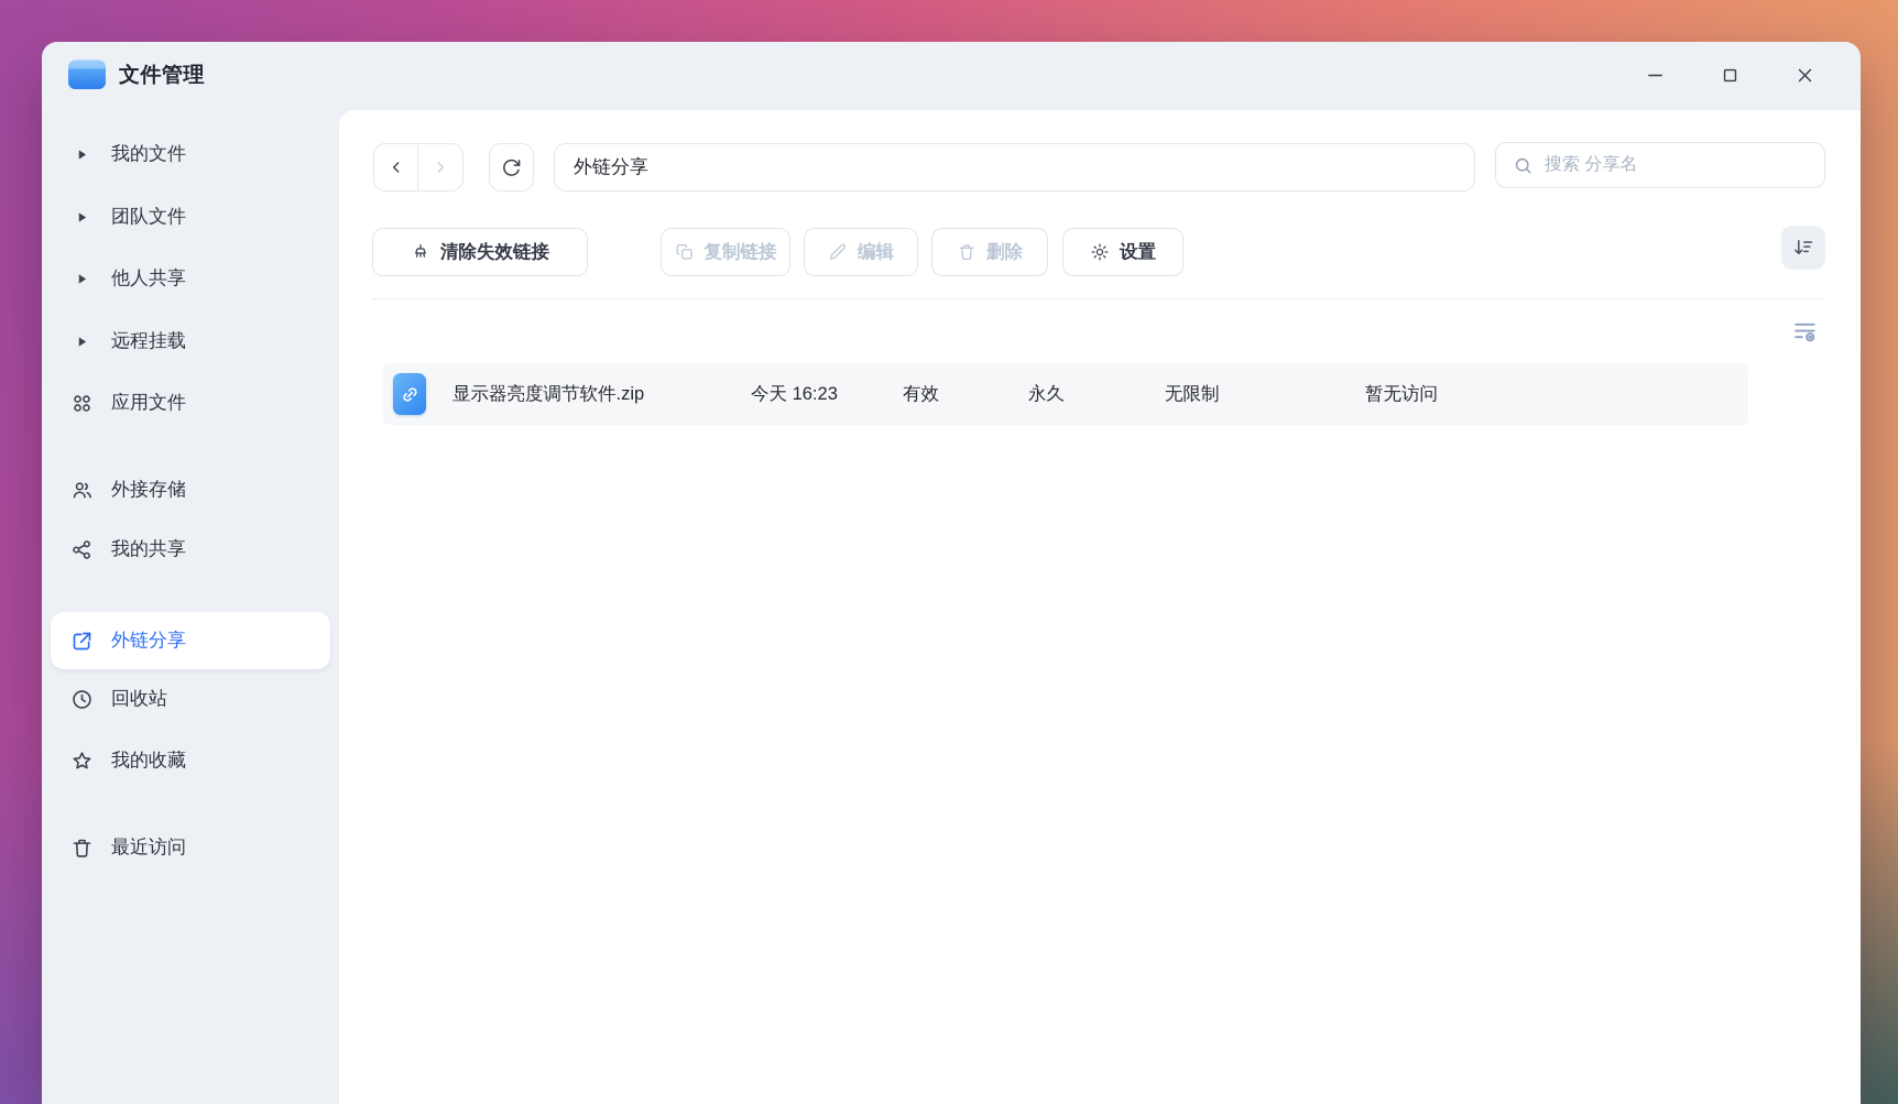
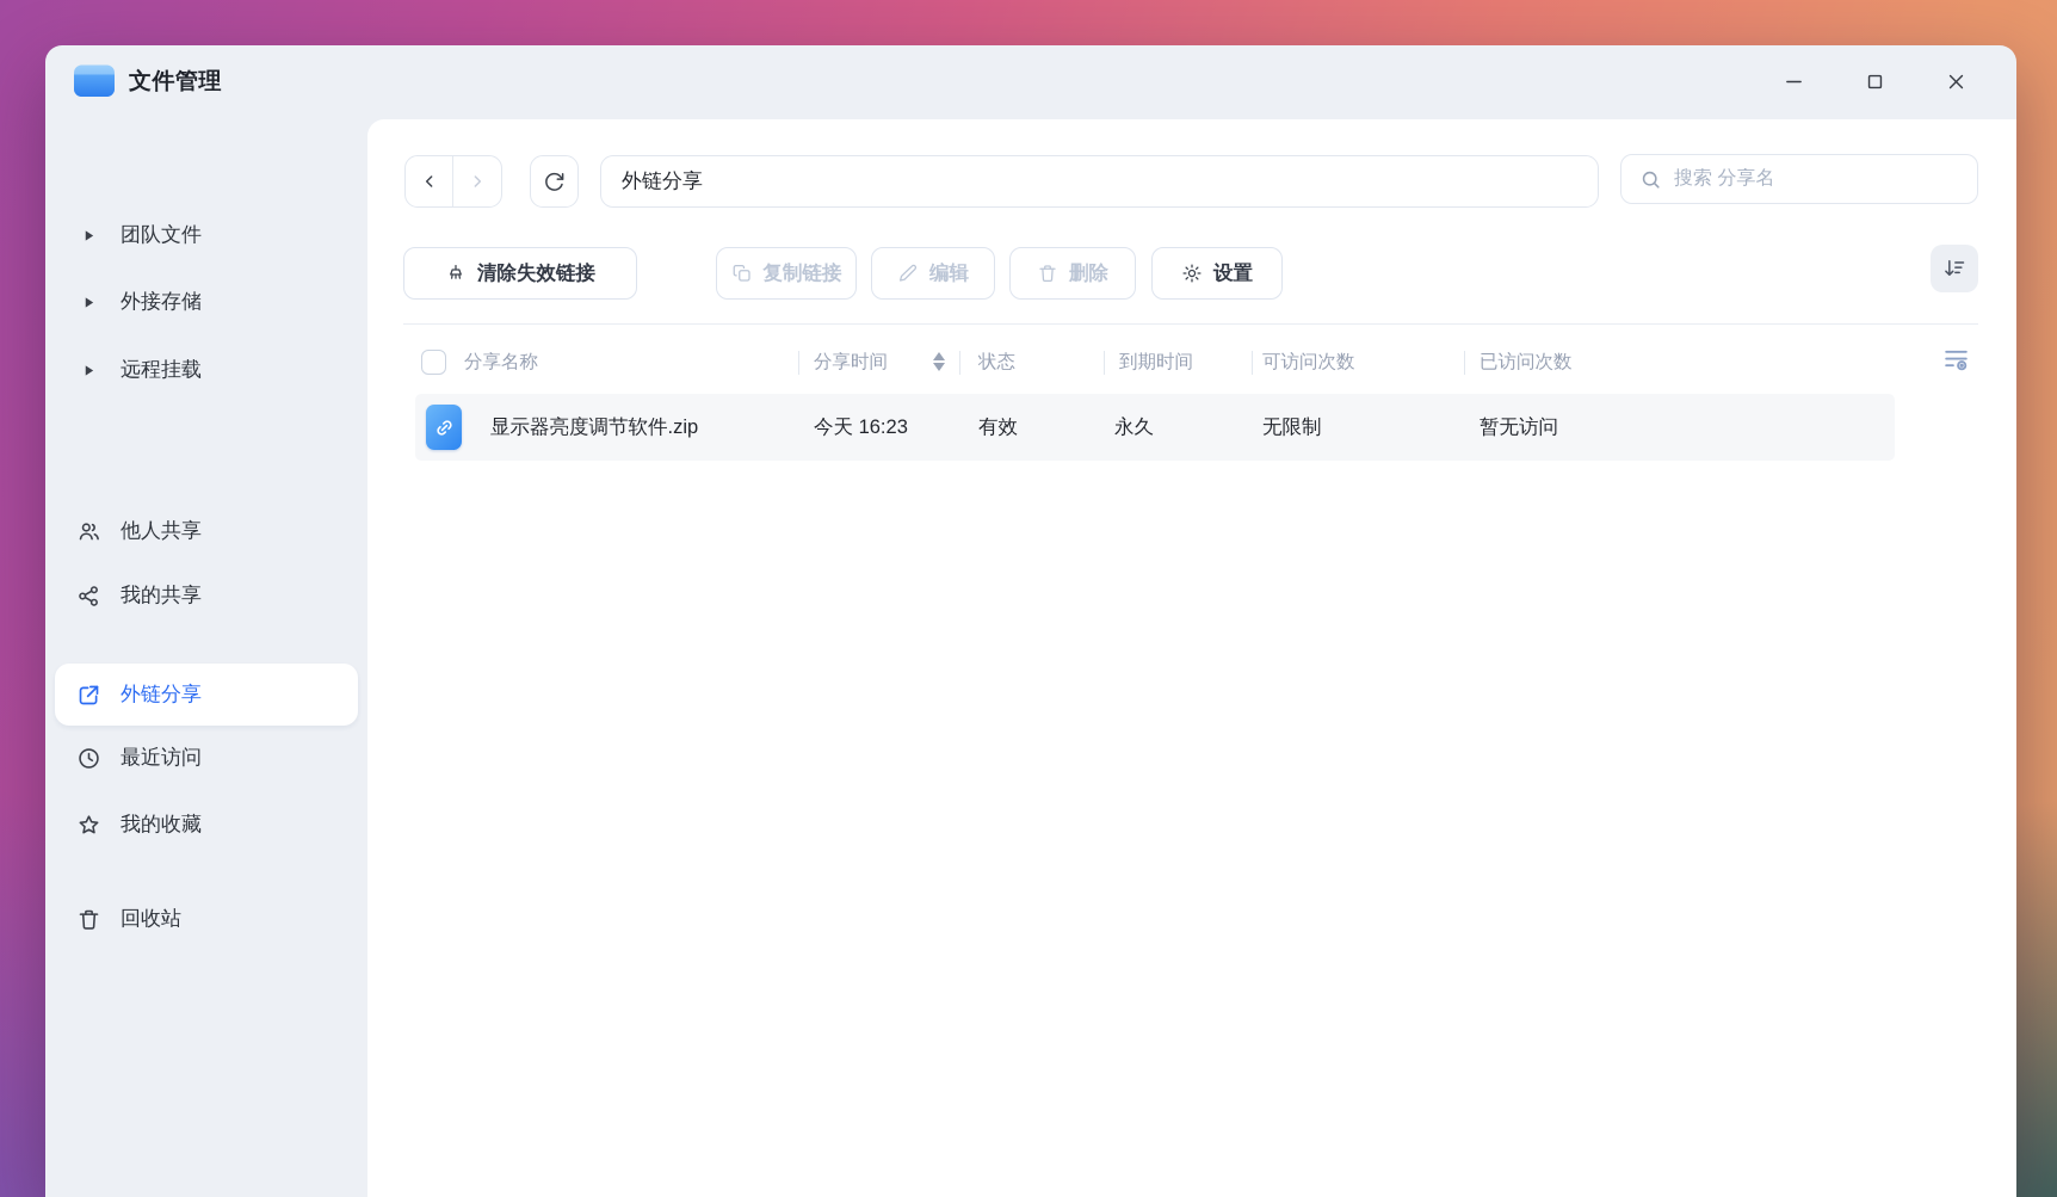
  文件管理
- 我的文件
  团队文件
- 他人共享
+ 外接存储
  远程挂载
- 应用文件
- 外接存储
+ 他人共享
  我的共享
  外链分享
- 回收站
+ 最近访问
  我的收藏
- 最近访问
+ 回收站
  外链分享
  搜索 分享名
  清除失效链接
  复制链接
  编辑
  删除
  设置
+ 分享名称
+ 分享时间
+ 状态
+ 到期时间
+ 可访问次数
+ 已访问次数
  显示器亮度调节软件.zip
  今天 16:23
  有效
  永久
  无限制
  暂无访问
